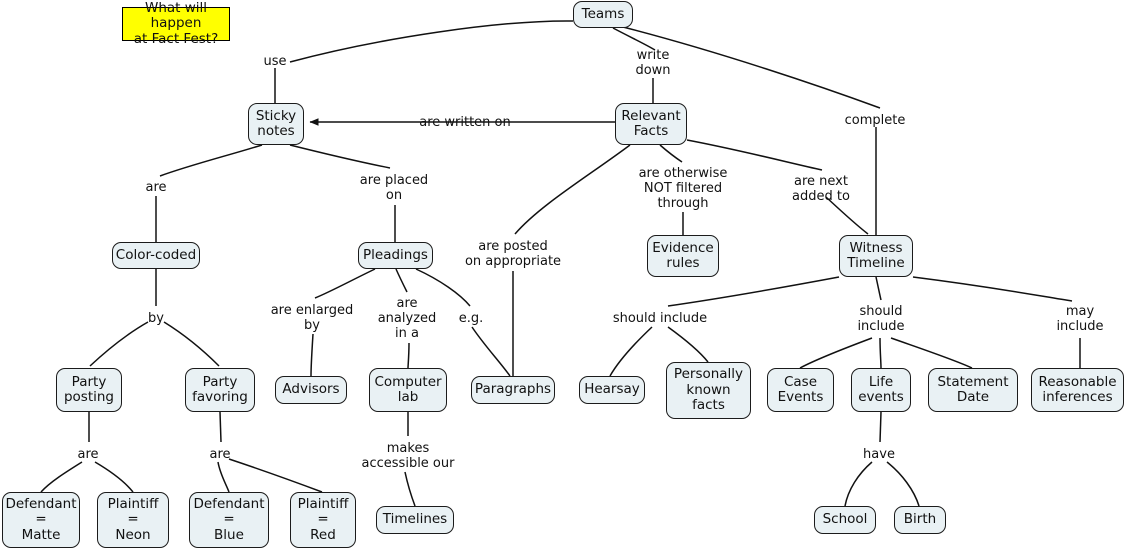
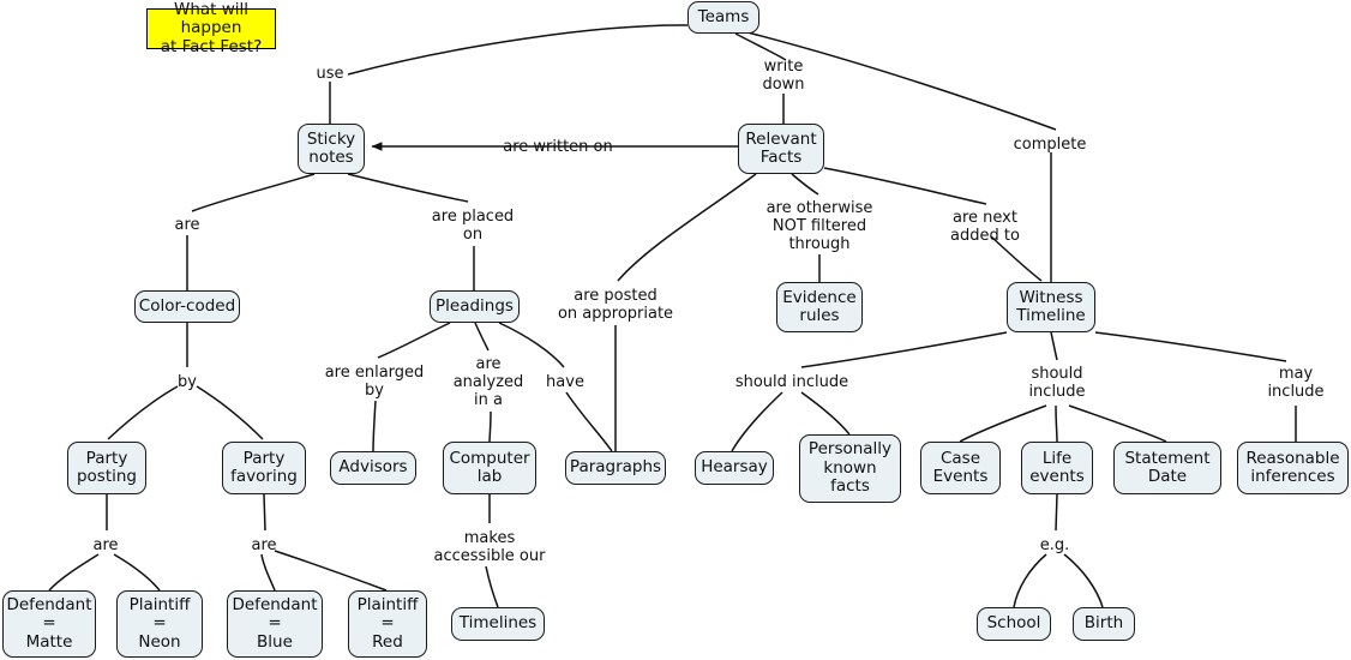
  Teams
  Sticky
  notes
  Relevant
  Facts
  Color-coded
  Pleadings
  Evidence
  rules
  Witness
  Timeline
  Party
  posting
  Party
  favoring
  Advisors
  Computer
  lab
  Paragraphs
  Hearsay
  Personally
  known
  facts
  Case
  Events
  Life
  events
  Statement
  Date
  Reasonable
  inferences
  Defendant
  =
  Matte
  Plaintiff
  =
  Neon
  Defendant
  =
  Blue
  Plaintiff
  =
  Red
  Timelines
  School
  Birth
  use
  write
  down
  complete
  are written on
  are
  are placed
  on
  are posted
  on appropriate
  are otherwise
  NOT filtered
  through
  are next
  added to
  by
  are enlarged
  by
  are
  analyzed
  in a
- e.g.
+ have
  should include
  should
  include
  may
  include
  are
  are
  makes
  accessible our
- have
+ e.g.
  What will happen
  at Fact Fest?
